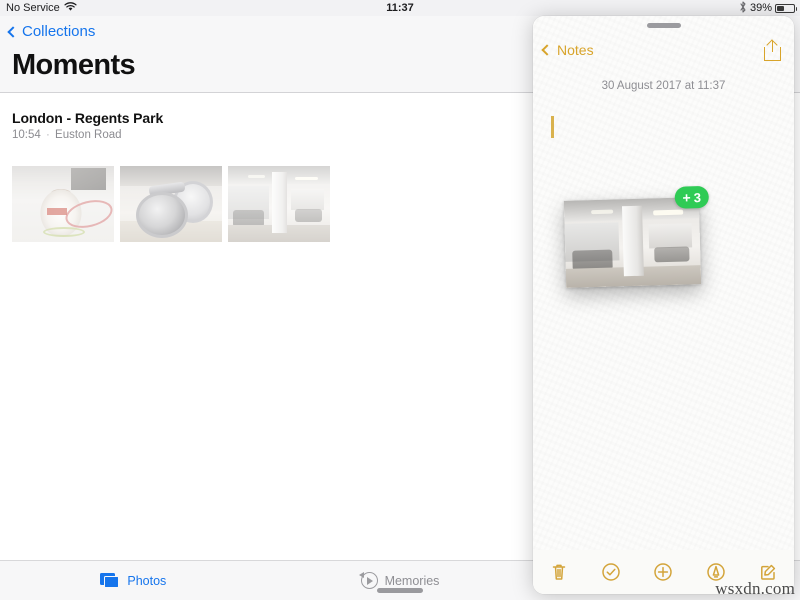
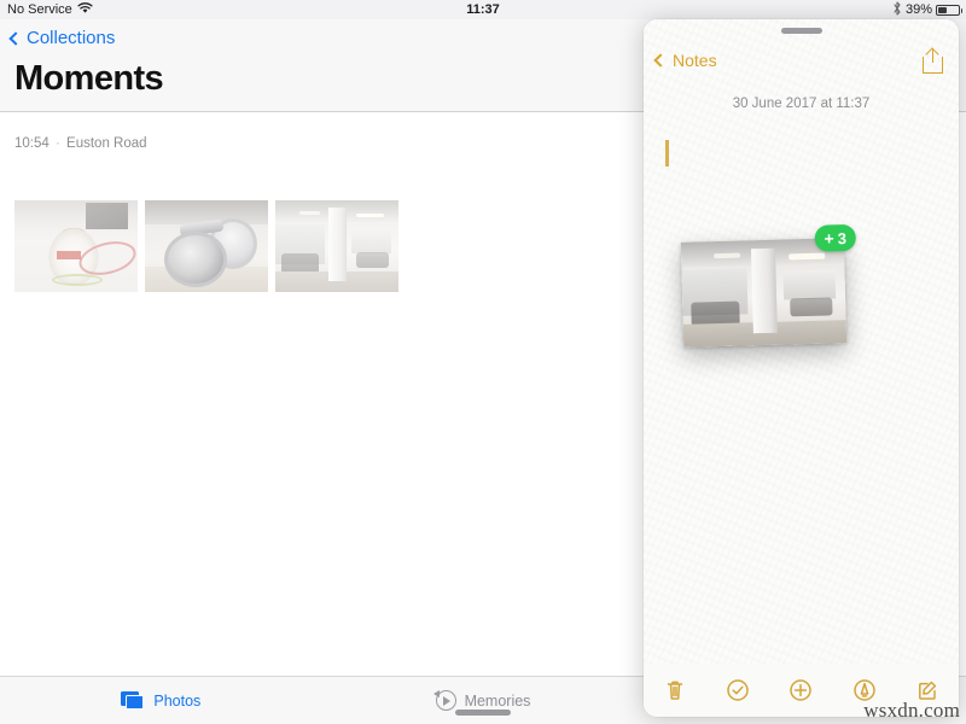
  No Service
  11:37
  39%
  Collections
  Moments
- London - Regents Park
  10:54 · Euston Road
  Photos
  Memories
  Notes
- 30 August 2017 at 11:37
+ 30 June 2017 at 11:37
  wsxdn.com
